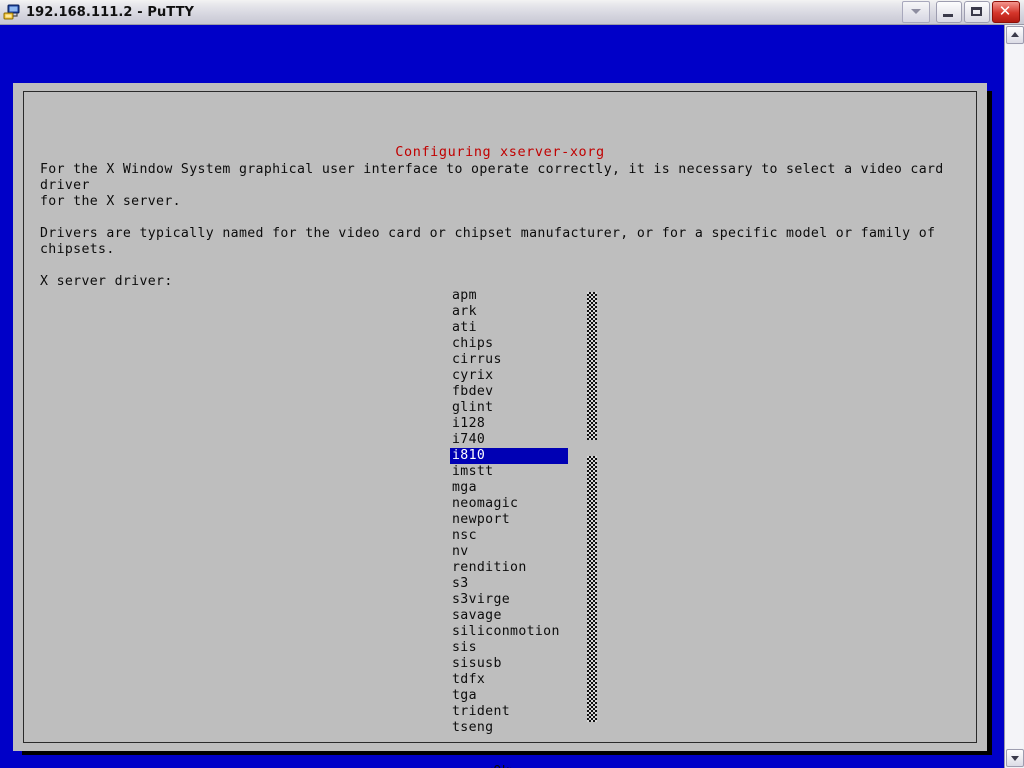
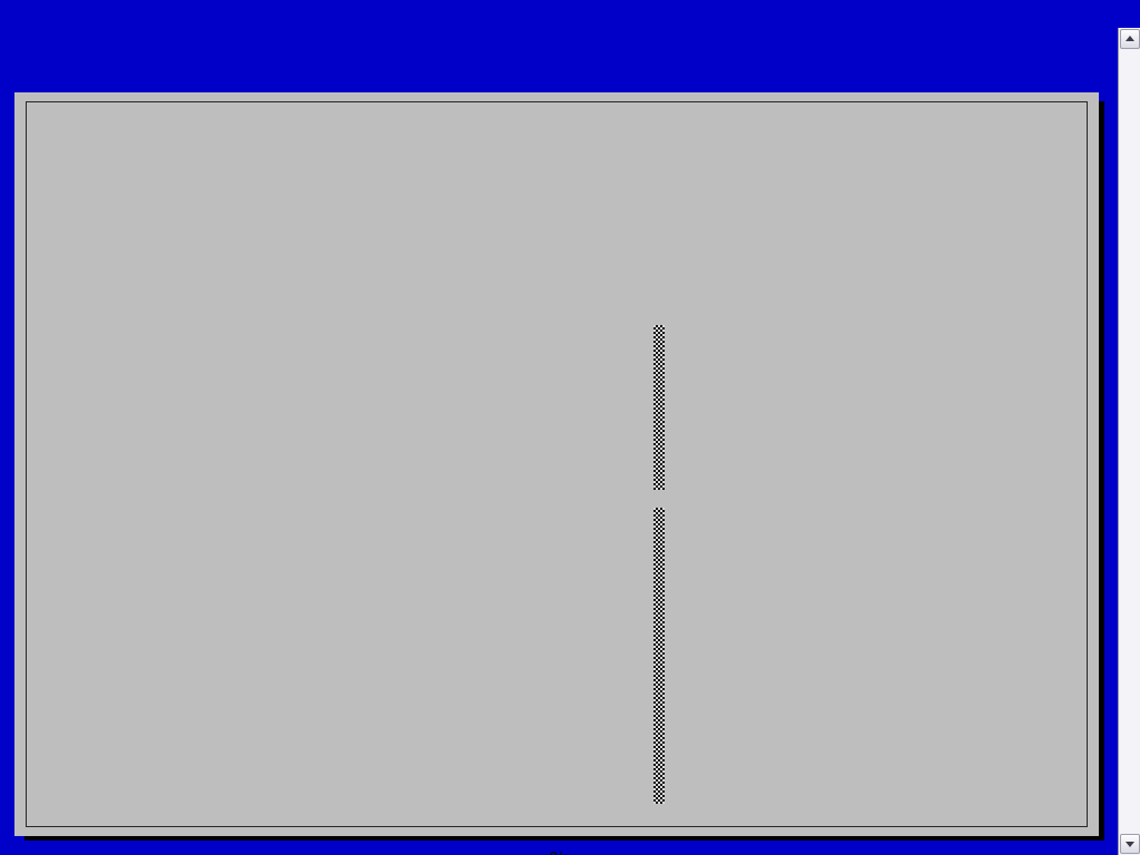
- 192.168.111.2 - PuTTY
- ✕
- Configuring xserver-xorg
- For the X Window System graphical user interface to operate correctly, it is necessary to select a video card driver
- for the X server.
- Drivers are typically named for the video card or chipset manufacturer, or for a specific model or family of
- chipsets.
- X server driver:
- apm
- ark
- ati
- chips
- cirrus
- cyrix
- fbdev
- glint
- i128
- i740
- i810
- imstt
- mga
- neomagic
- newport
- nsc
- nv
- rendition
- s3
- s3virge
- savage
- siliconmotion
- sis
- sisusb
- tdfx
- tga
- trident
- tseng
